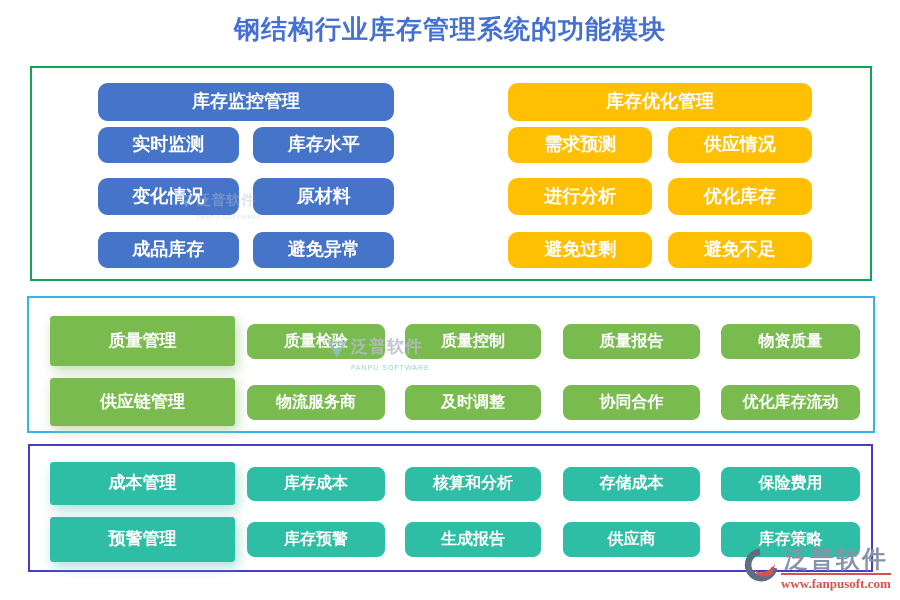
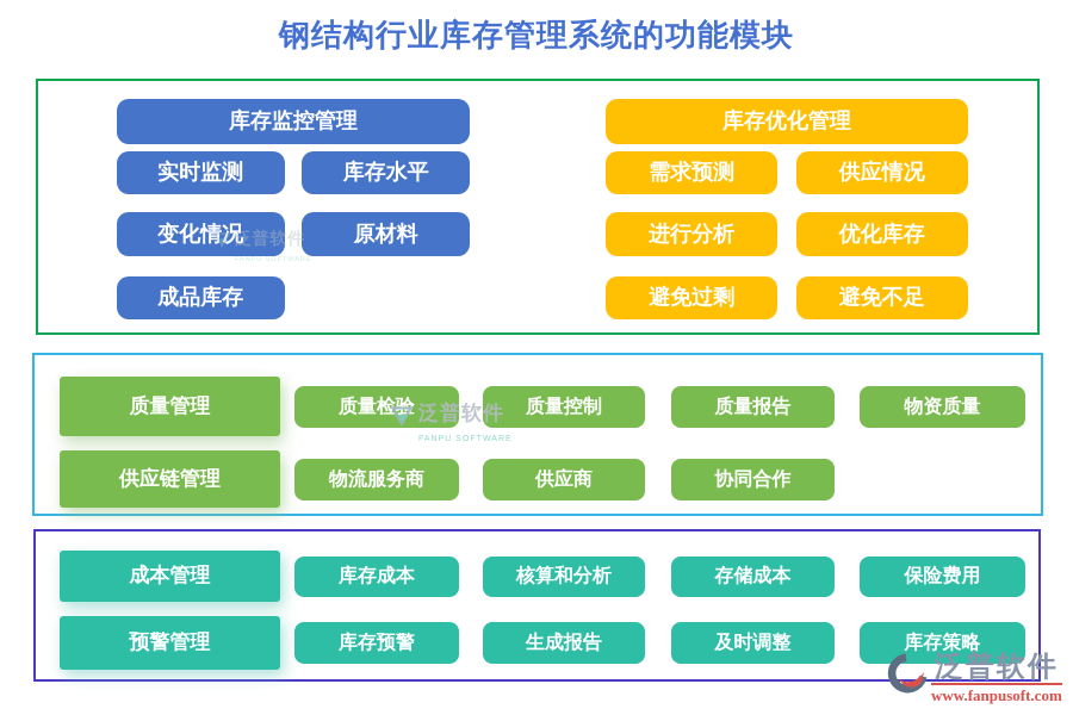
  钢结构行业库存管理系统的功能模块
  库存监控管理
  实时监测
  库存水平
  变化情况
  原材料
  成品库存
- 避免异常
  库存优化管理
  需求预测
  供应情况
  进行分析
  优化库存
  避免过剩
  避免不足
  质量管理
  质量检验
  质量控制
  质量报告
  物资质量
  供应链管理
  物流服务商
- 及时调整
+ 供应商
  协同合作
- 优化库存流动
  成本管理
  库存成本
  核算和分析
  存储成本
  保险费用
  预警管理
  库存预警
  生成报告
- 供应商
+ 及时调整
  库存策略
  泛普软件
  泛普软件
  泛普软件
  www.fanpusoft.com
